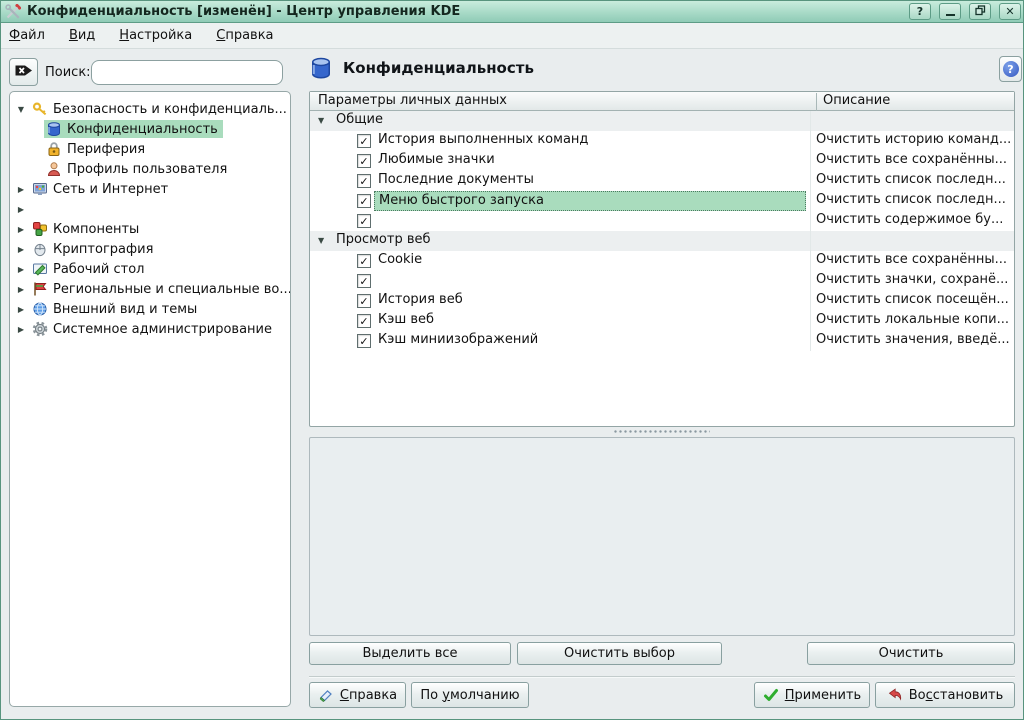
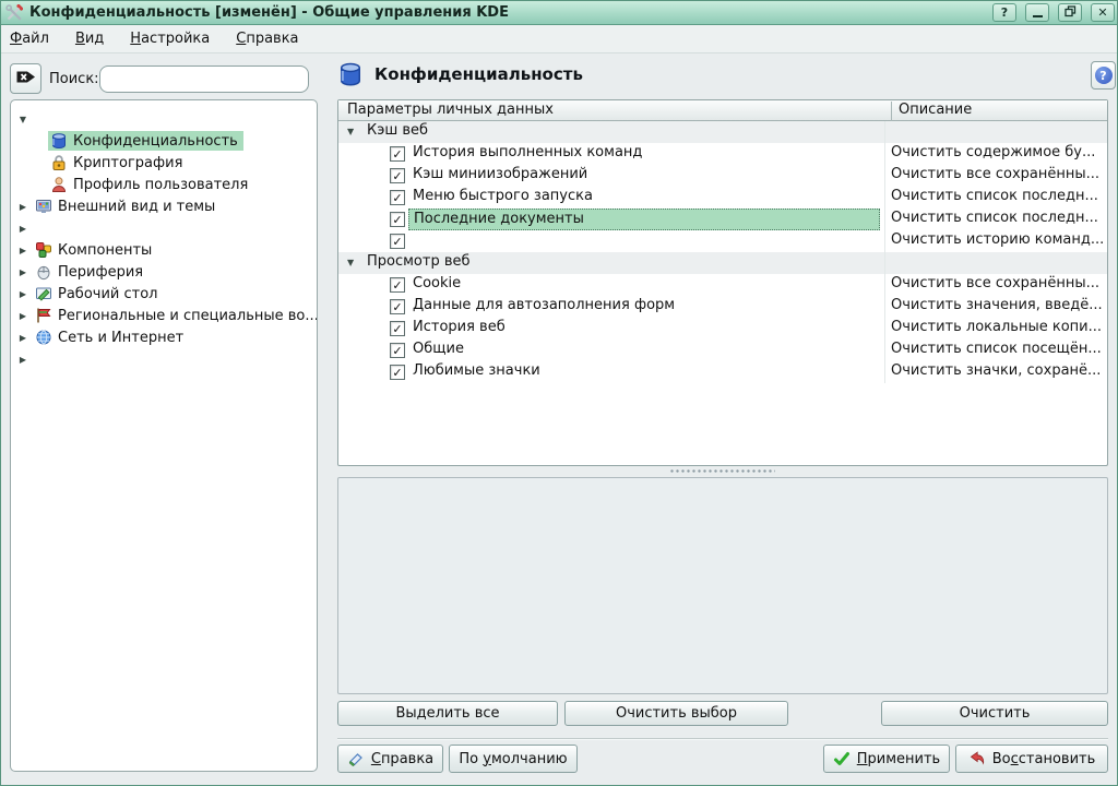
- Конфиденциальность [изменён] - Центр управления KDE
+ Конфиденциальность [изменён] - Общие управления KDE
  ?
  ✕
  Файл
  Вид
  Настройка
  Справка
  Поиск:
  ▼
- Безопасность и конфиденциаль...
  Конфиденциальность
- Периферия
+ Криптография
  Профиль пользователя
  ▶
- Сеть и Интернет
+ Внешний вид и темы
  ▶
  ▶
  Компоненты
  ▶
- Криптография
+ Периферия
  ▶
  Рабочий стол
  ▶
  Региональные и специальные во...
  ▶
- Внешний вид и темы
+ Сеть и Интернет
  ▶
- Системное администрирование
  Конфиденциальность
  ?
  Параметры личных данных
  Описание
  ▼
- Общие
+ Кэш веб
  ✓
  История выполненных команд
- Очистить историю команд...
+ Очистить содержимое бу...
  ✓
- Любимые значки
+ Кэш миниизображений
  Очистить все сохранённы...
  ✓
- Последние документы
+ Меню быстрого запуска
  Очистить список последн...
  ✓
- Меню быстрого запуска
+ Последние документы
  Очистить список последн...
  ✓
- Очистить содержимое бу...
+ Очистить историю команд...
  ▼
  Просмотр веб
  ✓
  Cookie
  Очистить все сохранённы...
  ✓
+ Данные для автозаполнения форм
- Очистить значки, сохранё...
+ Очистить значения, введё...
  ✓
  История веб
- Очистить список посещён...
+ Очистить локальные копи...
  ✓
- Кэш веб
+ Общие
- Очистить локальные копи...
+ Очистить список посещён...
  ✓
- Кэш миниизображений
+ Любимые значки
- Очистить значения, введё...
+ Очистить значки, сохранё...
  Выделить все
  Очистить выбор
  Очистить
  Справка
  По умолчанию
  Применить
  Восстановить
